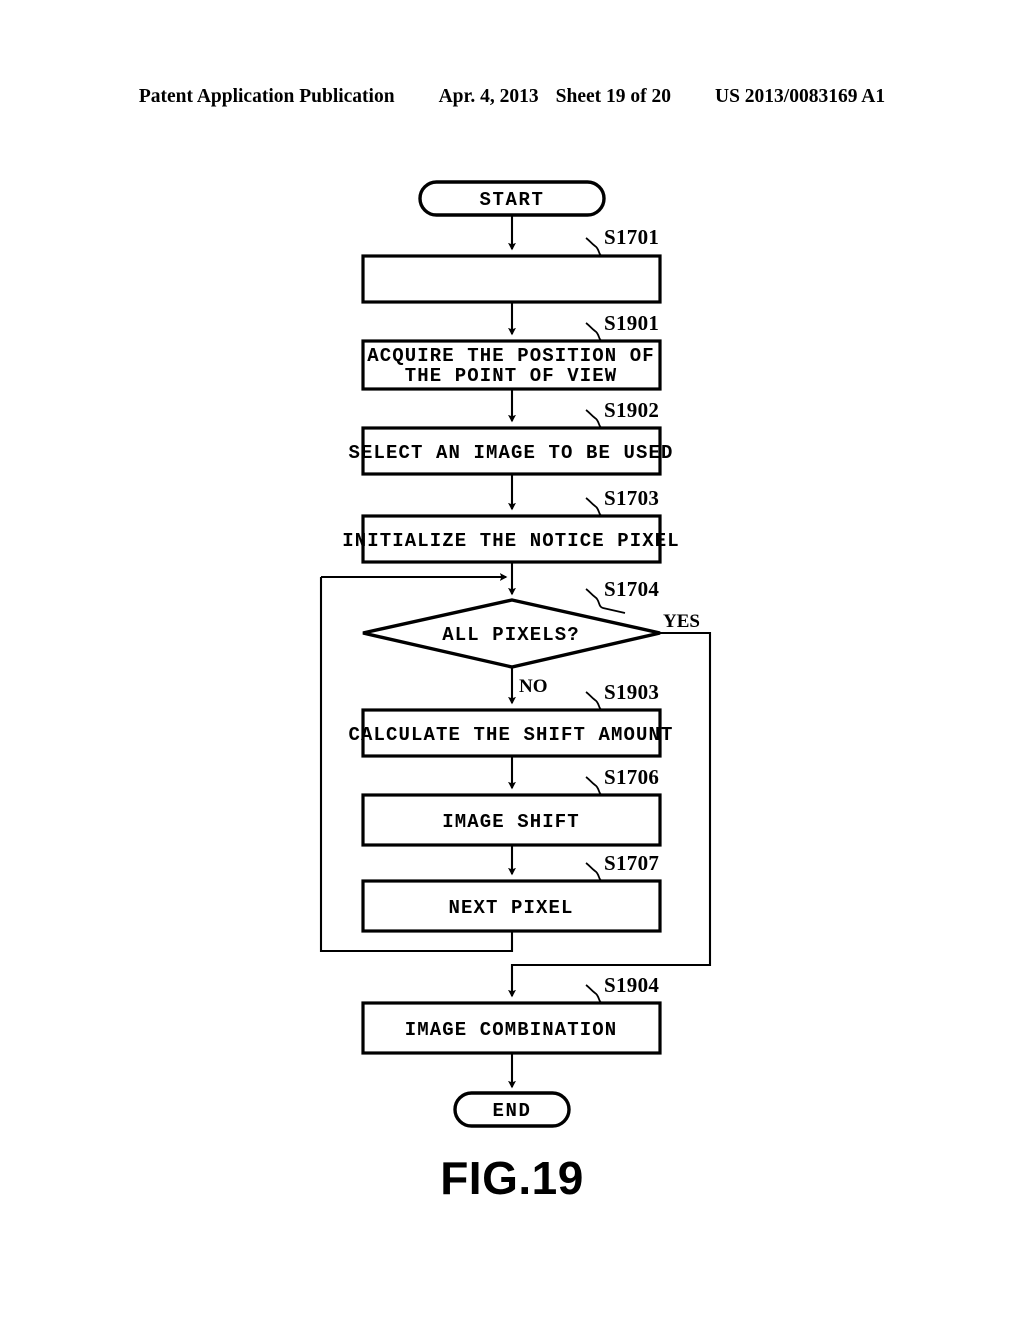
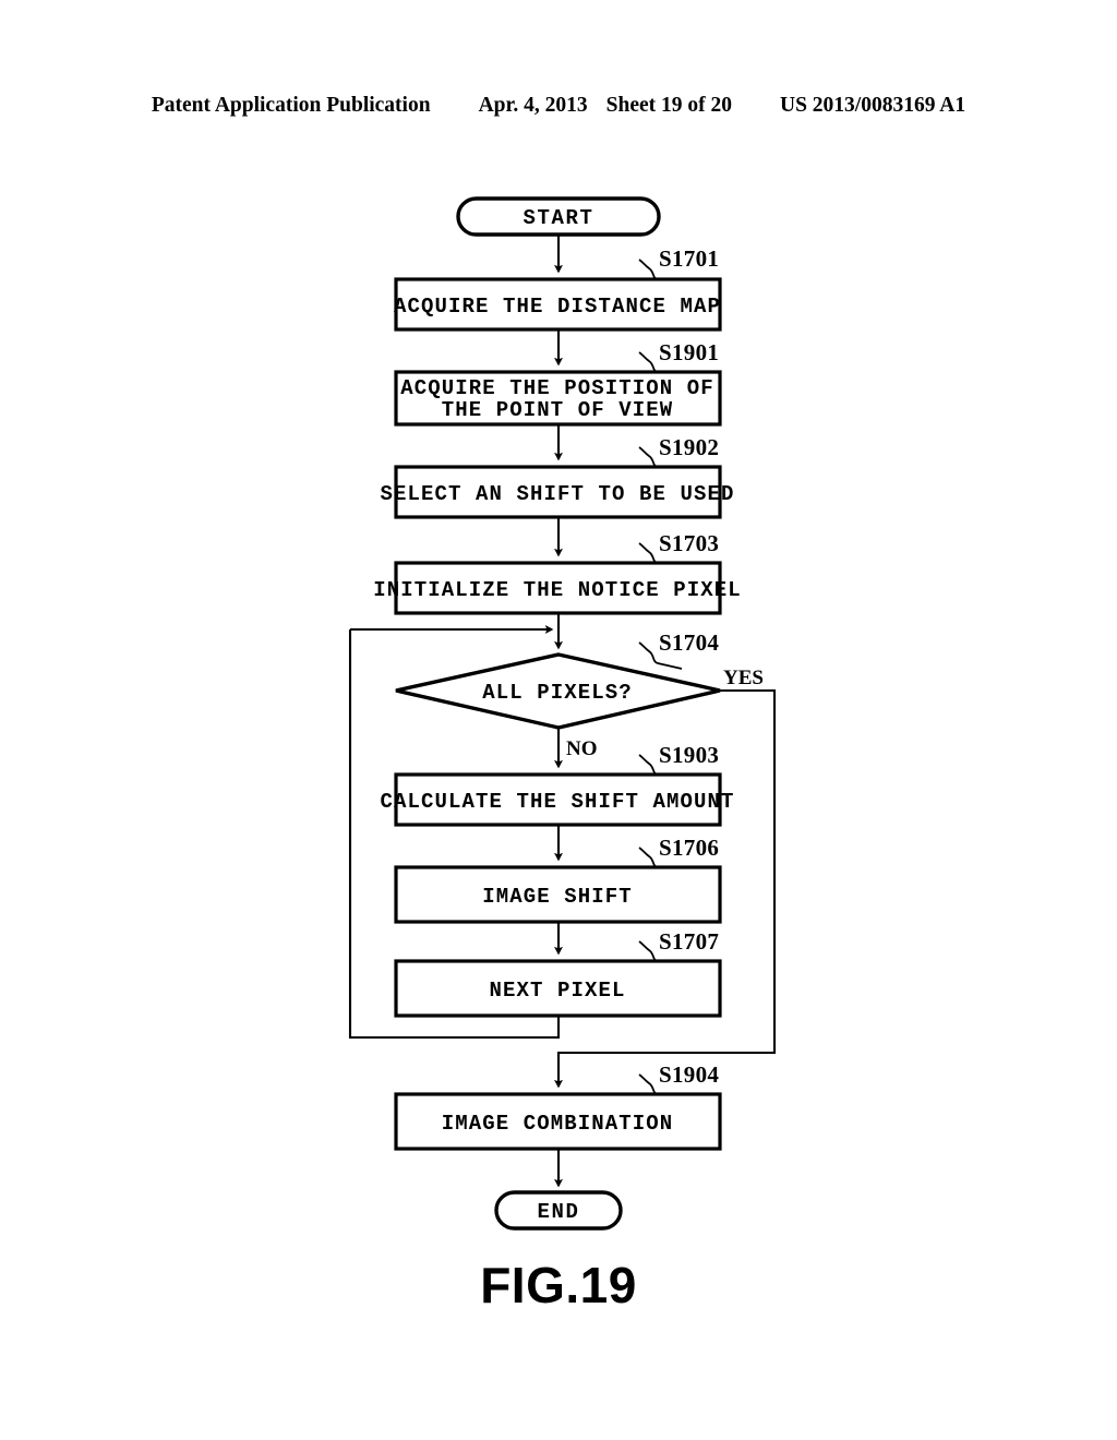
  Patent Application Publication
  Apr. 4, 2013
  Sheet 19 of 20
  US 2013/0083169 A1
  START
+ ACQUIRE THE DISTANCE MAP
  S1701
  ACQUIRE THE POSITION OF
  THE POINT OF VIEW
  S1901
- SELECT AN IMAGE TO BE USED
+ SELECT AN SHIFT TO BE USED
  S1902
  INITIALIZE THE NOTICE PIXEL
  S1703
  ALL PIXELS?
  S1704
  YES
  NO
  CALCULATE THE SHIFT AMOUNT
  S1903
  IMAGE SHIFT
  S1706
  NEXT PIXEL
  S1707
  IMAGE COMBINATION
  S1904
  END
  FIG.19
